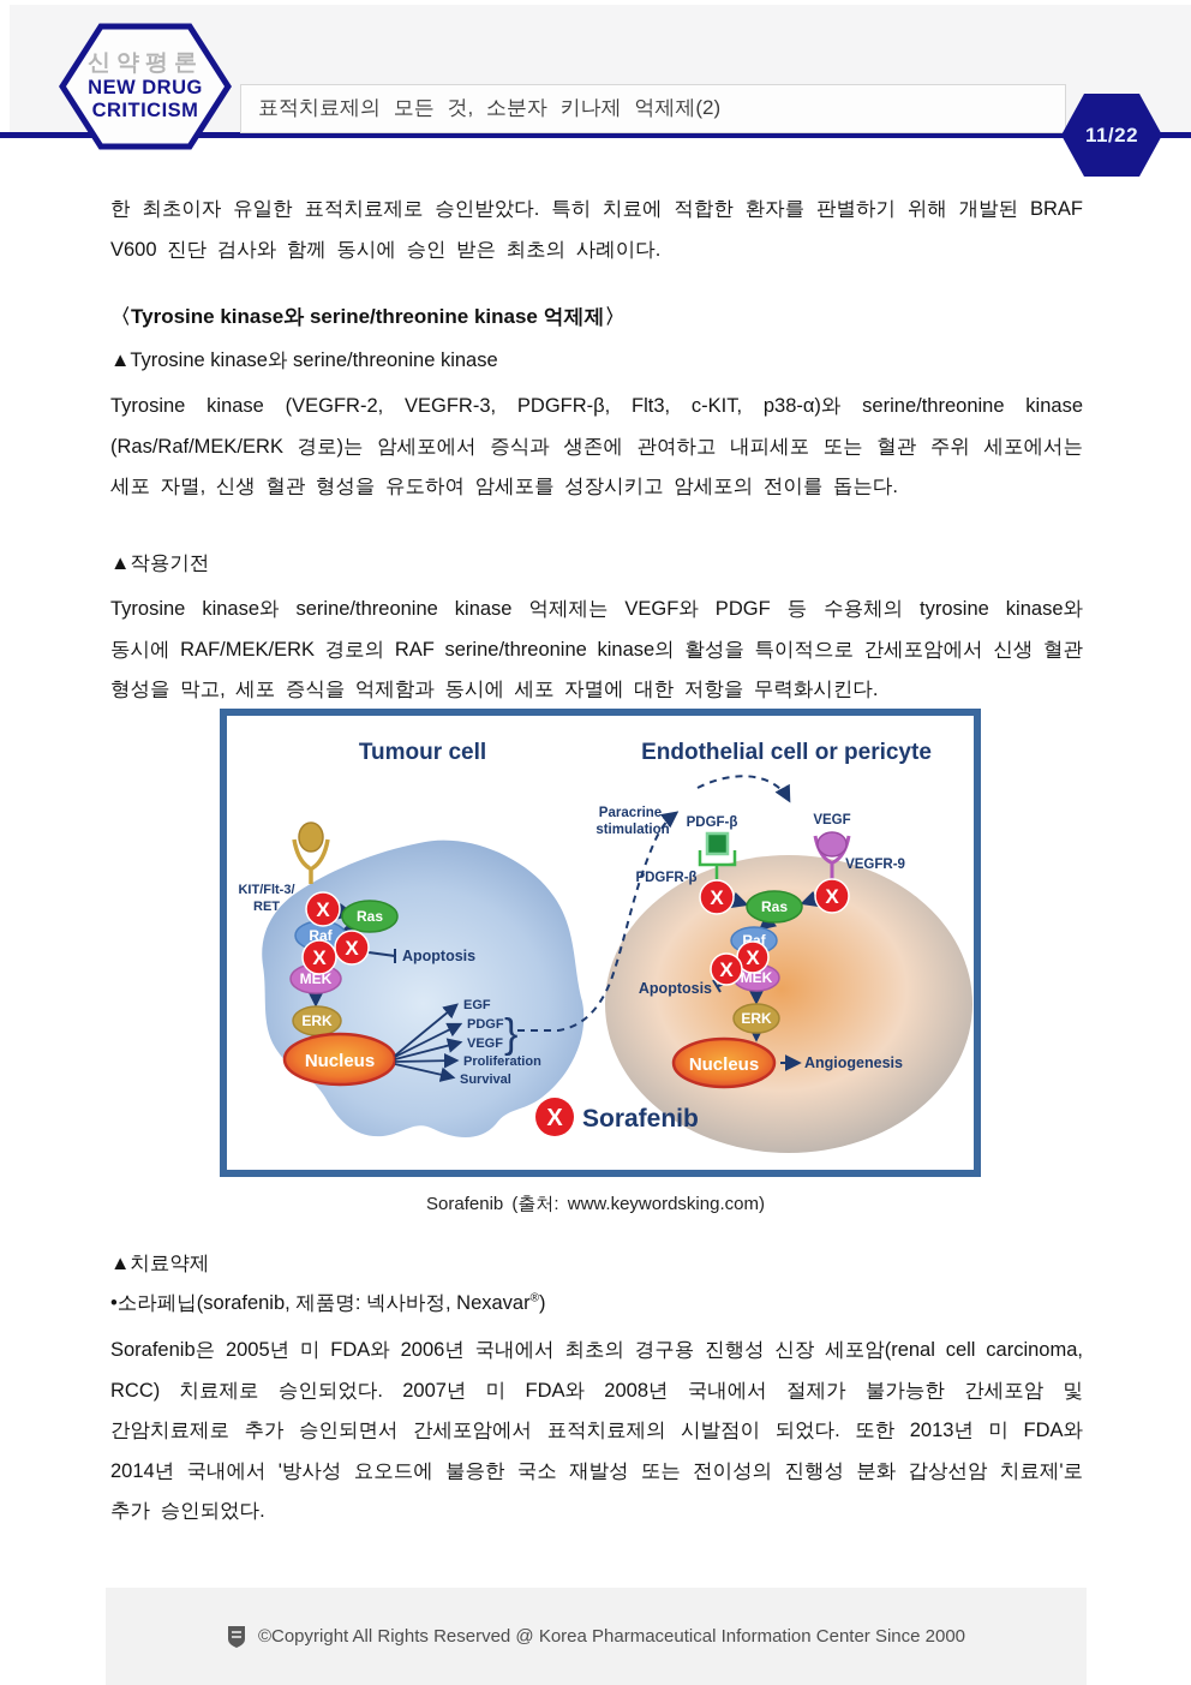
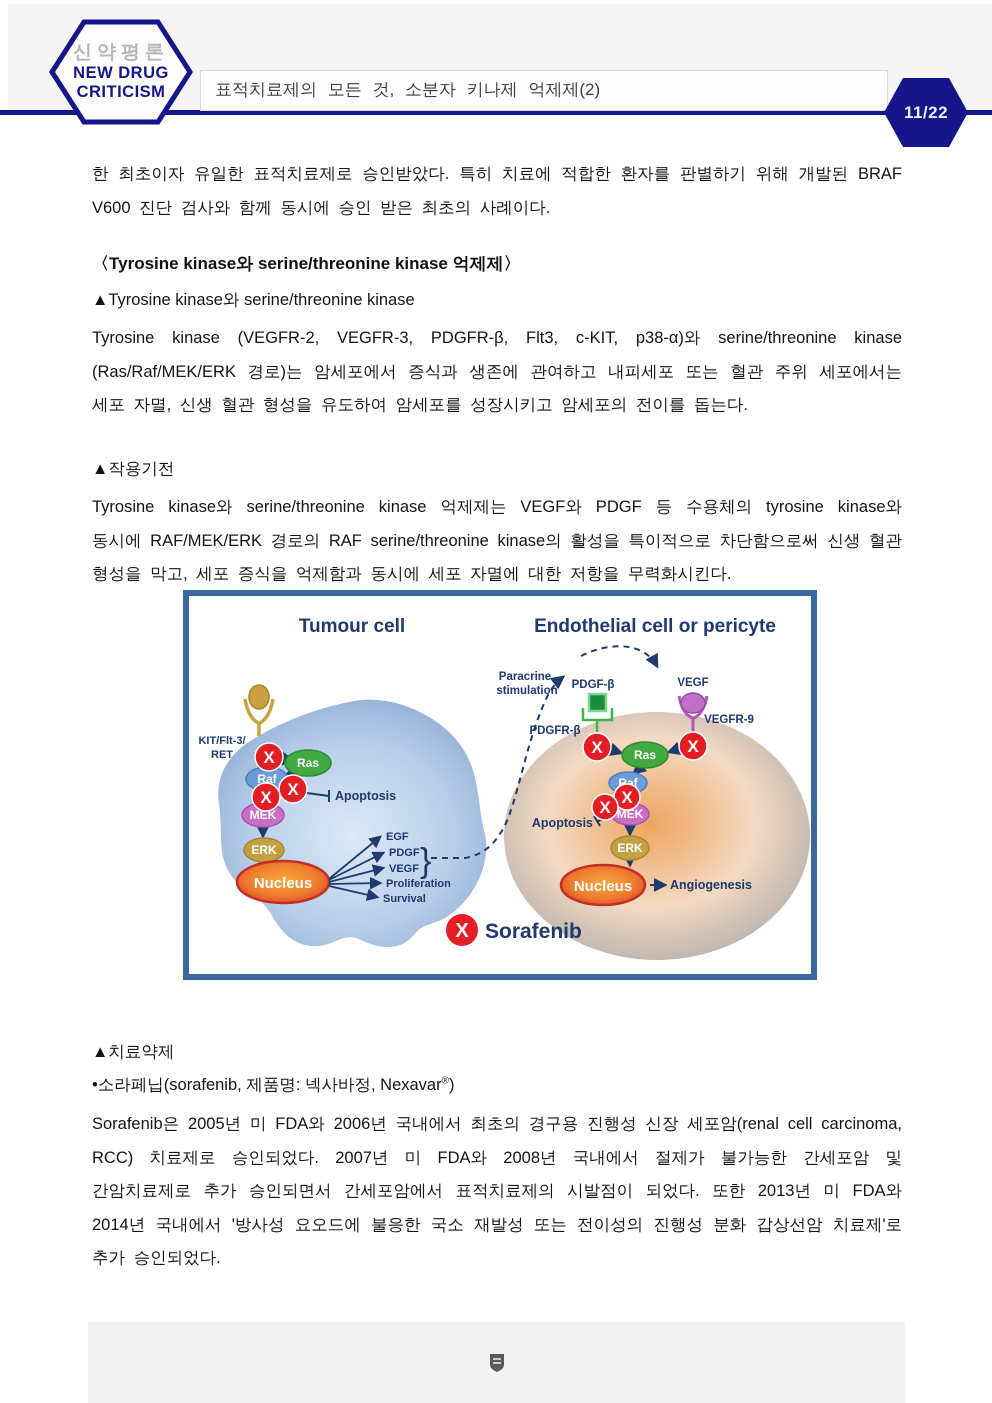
  신약평론
  NEW DRUG
  CRITICISM
  표적치료제의 모든 것, 소분자 키나제 억제제(2)
  11/22
  한 최초이자 유일한 표적치료제로 승인받았다. 특히 치료에 적합한 환자를 판별하기 위해 개발된 BRAF V600 진단 검사와 함께 동시에 승인 받은 최초의 사례이다.
  〈Tyrosine kinase와 serine/threonine kinase 억제제〉
  ▲Tyrosine kinase와 serine/threonine kinase
  Tyrosine kinase (VEGFR-2, VEGFR-3, PDGFR-β, Flt3, c-KIT, p38-α)와 serine/threonine kinase (Ras/Raf/MEK/ERK 경로)는 암세포에서 증식과 생존에 관여하고 내피세포 또는 혈관 주위 세포에서는 세포 자멸, 신생 혈관 형성을 유도하여 암세포를 성장시키고 암세포의 전이를 돕는다.
  ▲작용기전
- Tyrosine kinase와 serine/threonine kinase 억제제는 VEGF와 PDGF 등 수용체의 tyrosine kinase와 동시에 RAF/MEK/ERK 경로의 RAF serine/threonine kinase의 활성을 특이적으로 간세포암에서 신생 혈관 형성을 막고, 세포 증식을 억제함과 동시에 세포 자멸에 대한 저항을 무력화시킨다.
+ Tyrosine kinase와 serine/threonine kinase 억제제는 VEGF와 PDGF 등 수용체의 tyrosine kinase와 동시에 RAF/MEK/ERK 경로의 RAF serine/threonine kinase의 활성을 특이적으로 차단함으로써 신생 혈관 형성을 막고, 세포 증식을 억제함과 동시에 세포 자멸에 대한 저항을 무력화시킨다.
  Tumour cell
  Endothelial cell or pericyte
  KIT/Flt-3/
  RET
  Apoptosis
  Ras
  Raf
  MEK
  ERK
  Nucleus
  EGF
  PDGF
  VEGF
  Proliferation
  Survival
  }
  Paracrine
  stimulation
  PDGF-β
  PDGFR-β
  VEGF
  VEGFR-9
  Apoptosis
  Ras
  Raf
  MEK
  ERK
  Nucleus
  Angiogenesis
  X
  X
  X
  X
  X
  X
  X
  X
  Sorafenib
- Sorafenib (출처: www.keywordsking.com)
  ▲치료약제
  •소라페닙(sorafenib, 제품명: 넥사바정, Nexavar®)
  Sorafenib은 2005년 미 FDA와 2006년 국내에서 최초의 경구용 진행성 신장 세포암(renal cell carcinoma, RCC) 치료제로 승인되었다. 2007년 미 FDA와 2008년 국내에서 절제가 불가능한 간세포암 및 간암치료제로 추가 승인되면서 간세포암에서 표적치료제의 시발점이 되었다. 또한 2013년 미 FDA와 2014년 국내에서 '방사성 요오드에 불응한 국소 재발성 또는 전이성의 진행성 분화 갑상선암 치료제'로 추가 승인되었다.
- ©Copyright All Rights Reserved @ Korea Pharmaceutical Information Center Since 2000
